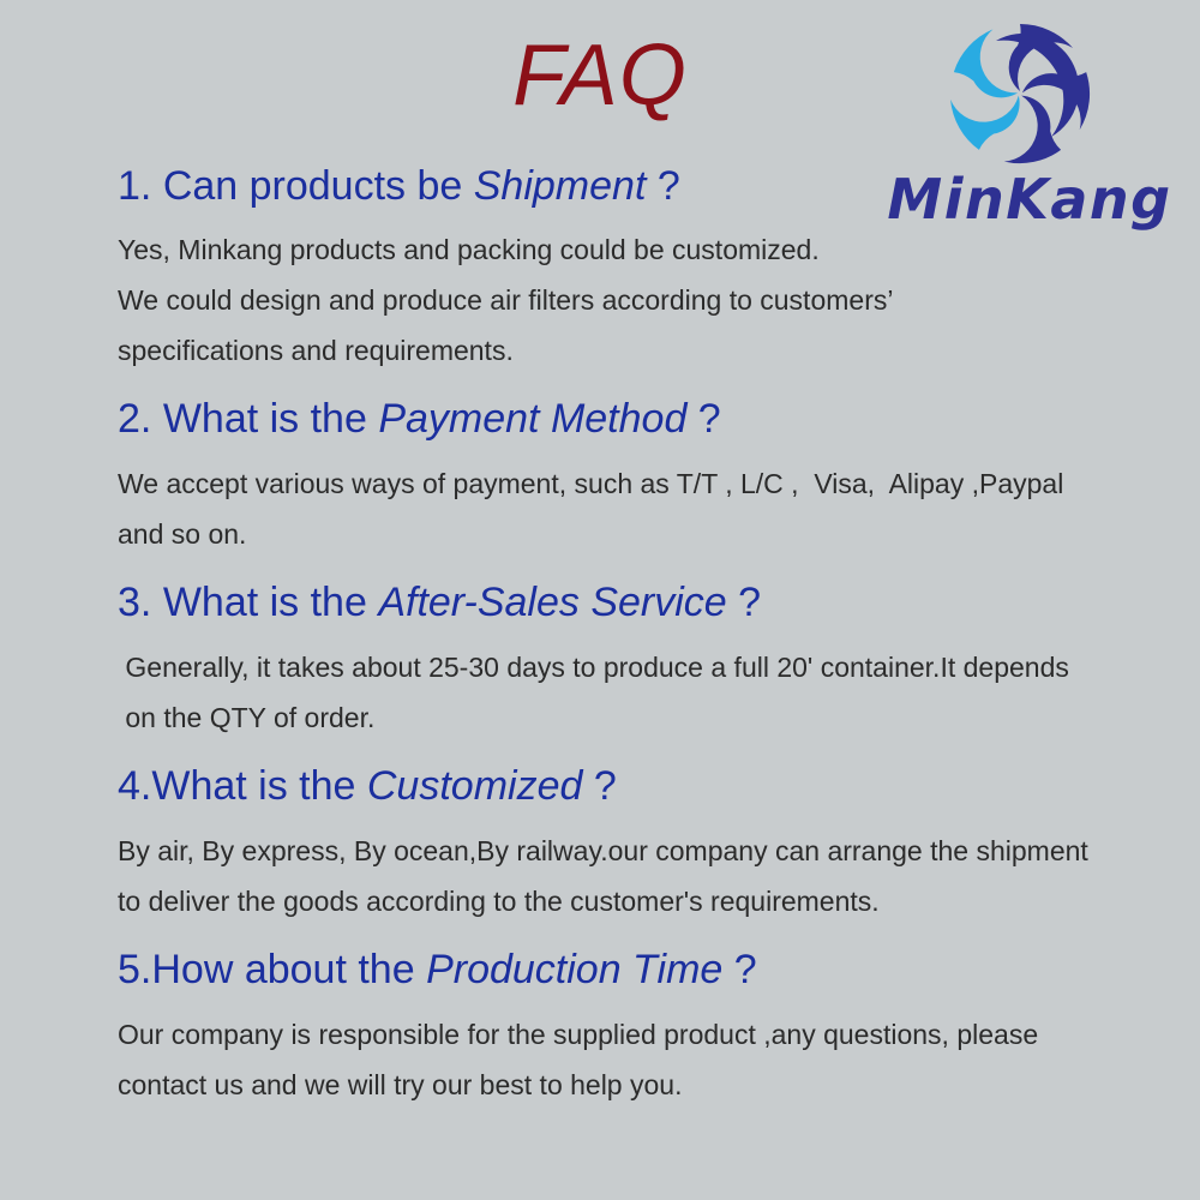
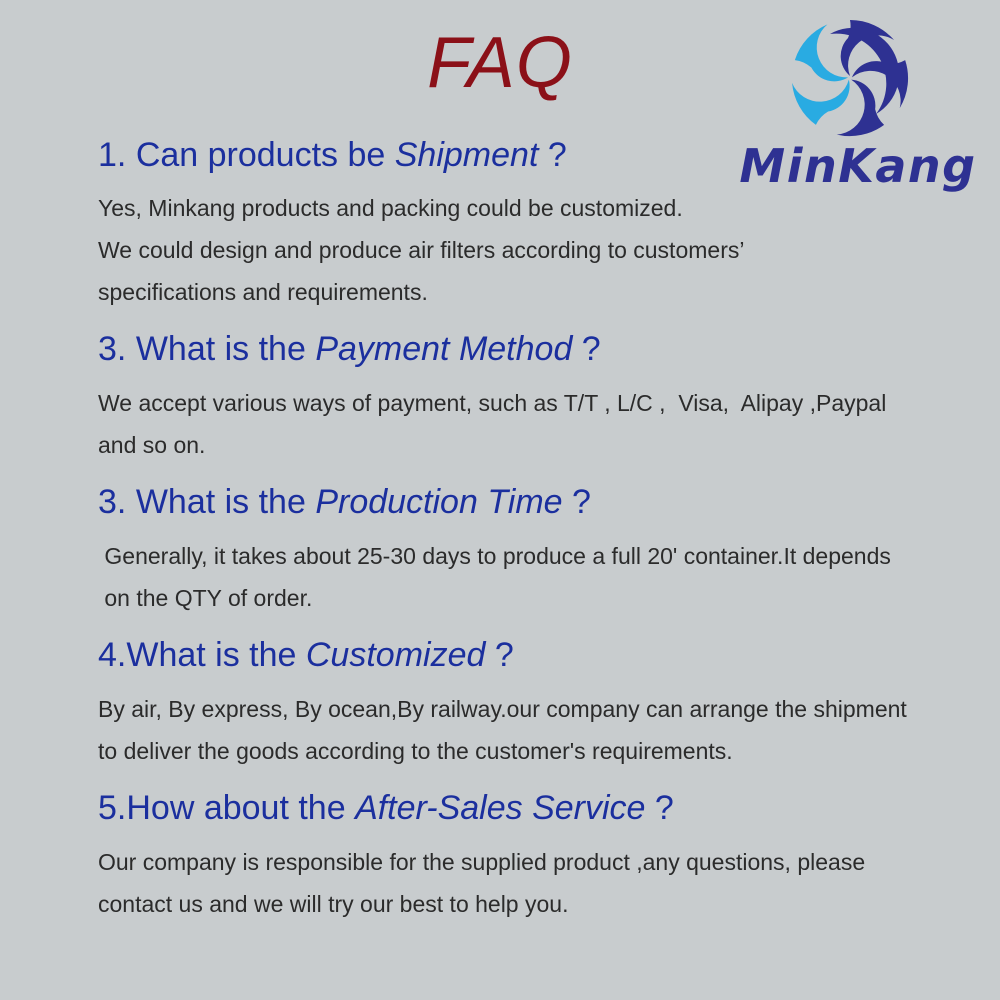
  FAQ
  MinKang
  1. Can products be Shipment ?
  Yes, Minkang products and packing could be customized.
  We could design and produce air filters according to customers’
  specifications and requirements.
- 2. What is the Payment Method ?
+ 3. What is the Payment Method ?
  We accept various ways of payment, such as T/T , L/C , Visa, Alipay ,Paypal
  and so on.
- 3. What is the After-Sales Service ?
+ 3. What is the Production Time ?
  Generally, it takes about 25-30 days to produce a full 20' container.It depends
  on the QTY of order.
  4.What is the Customized ?
  By air, By express, By ocean,By railway.our company can arrange the shipment
  to deliver the goods according to the customer's requirements.
- 5.How about the Production Time ?
+ 5.How about the After-Sales Service ?
  Our company is responsible for the supplied product ,any questions, please
  contact us and we will try our best to help you.
